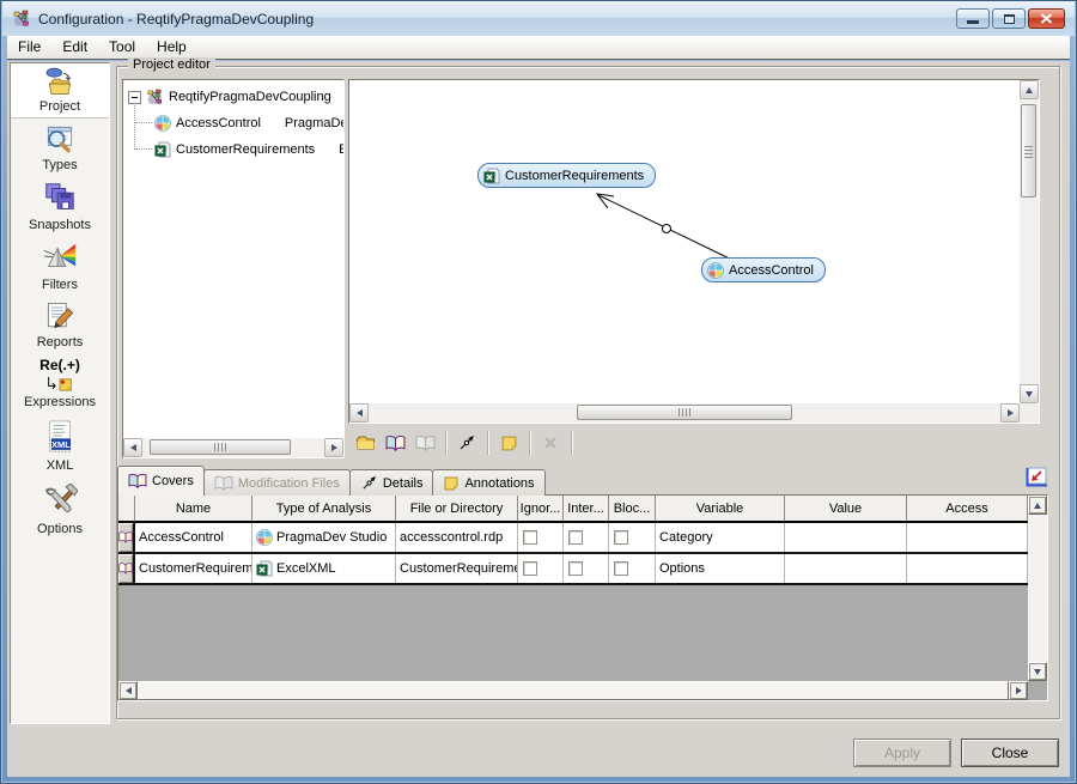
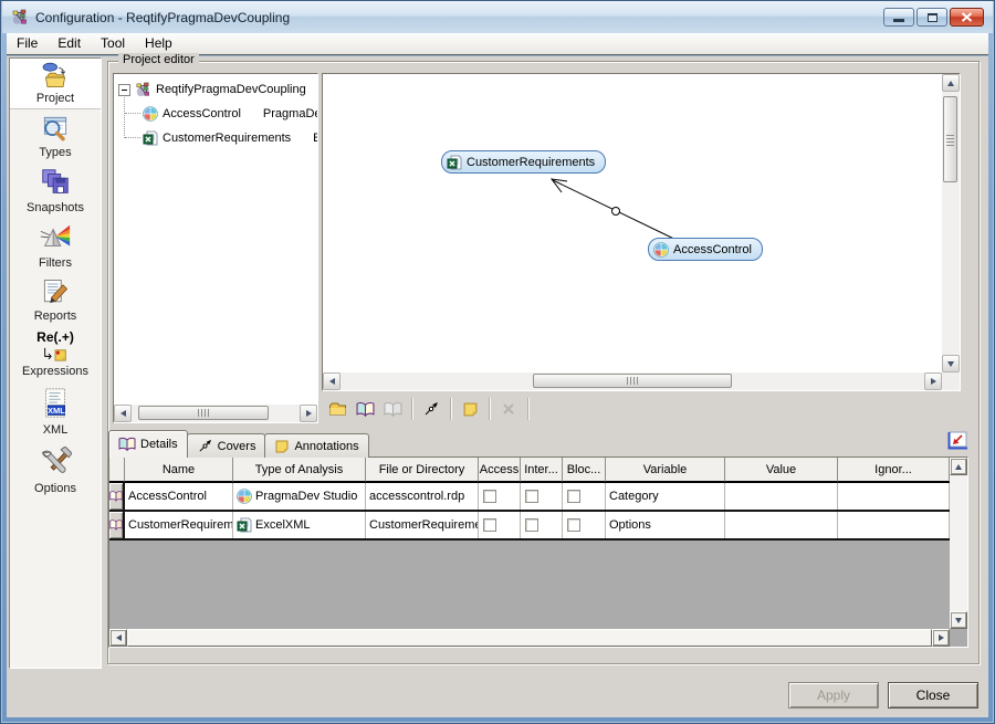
  Configuration - ReqtifyPragmaDevCoupling
  File
  Edit
  Tool
  Help
  Project
  Types
  Snapshots
  Filters
  Reports
  Re(.+)
  Expressions
  XML
  XML
  Options
  Project editor
  ReqtifyPragmaDevCoupling
  AccessControl
  PragmaD
  CustomerRequirements
  CustomerRequirements
  AccessControl
- Covers
+ Details
- Modification Files
- Details
+ Covers
  Annotations
  Name
  Type of Analysis
  File or Directory
- Ignor...
+ Access
  Inter...
  Bloc...
  Variable
  Value
- Access
+ Ignor...
  AccessControl
  PragmaDev Studio
  accesscontrol.rdp
  Category
  CustomerRequirem
  ExcelXML
  CustomerRequirem
  Options
  Apply
  Close
